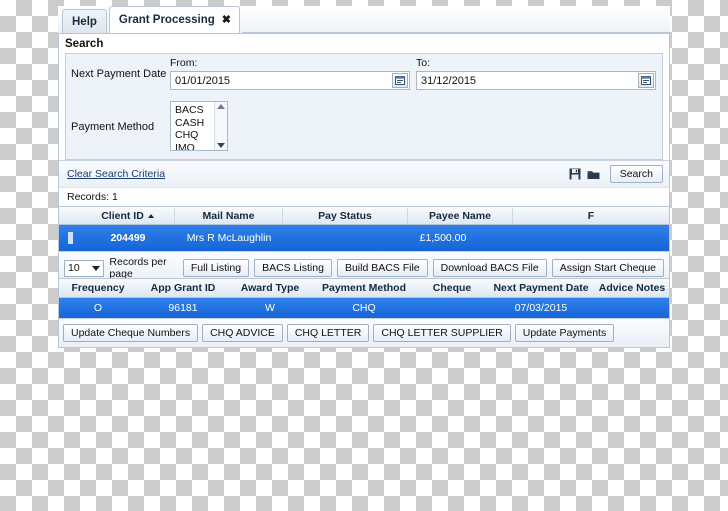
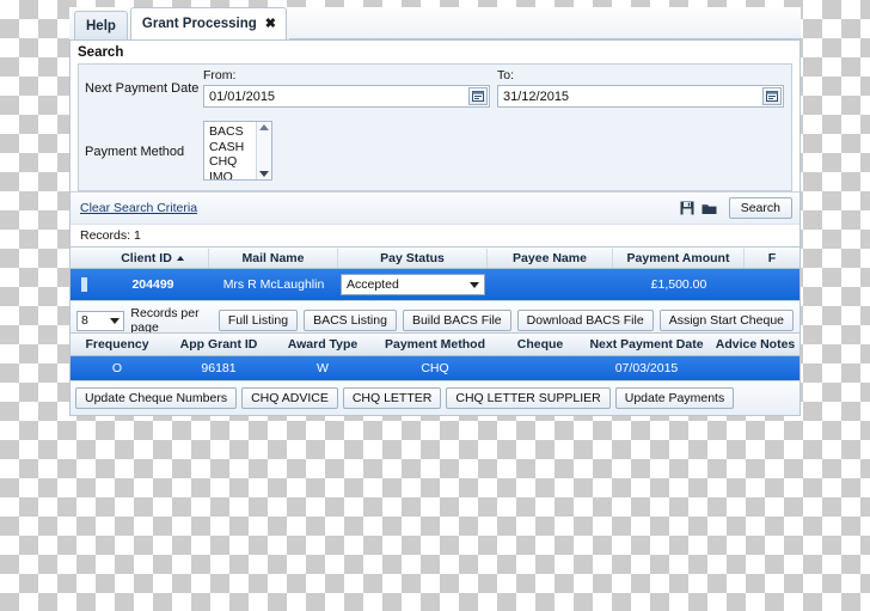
  Help
  Grant Processing
  ✖
  Search
  Next Payment Date
  From:
  01/01/2015
  To:
  31/12/2015
  Payment Method
  BACS
  CASH
  CHQ
  IMO
  Clear Search Criteria
  Search
  Records: 1
  Client ID
  Mail Name
  Pay Status
  Payee Name
+ Payment Amount
  F
  204499
  Mrs R McLaughlin
+ Accepted
  £1,500.00
- 10
+ 8
  Records per page
  Full Listing
  BACS Listing
  Build BACS File
  Download BACS File
  Assign Start Cheque
  Frequency
  App Grant ID
  Award Type
  Payment Method
  Cheque
  Next Payment Date
  Advice Notes
  O
  96181
  W
  CHQ
  07/03/2015
  Update Cheque Numbers
  CHQ ADVICE
  CHQ LETTER
  CHQ LETTER SUPPLIER
  Update Payments
